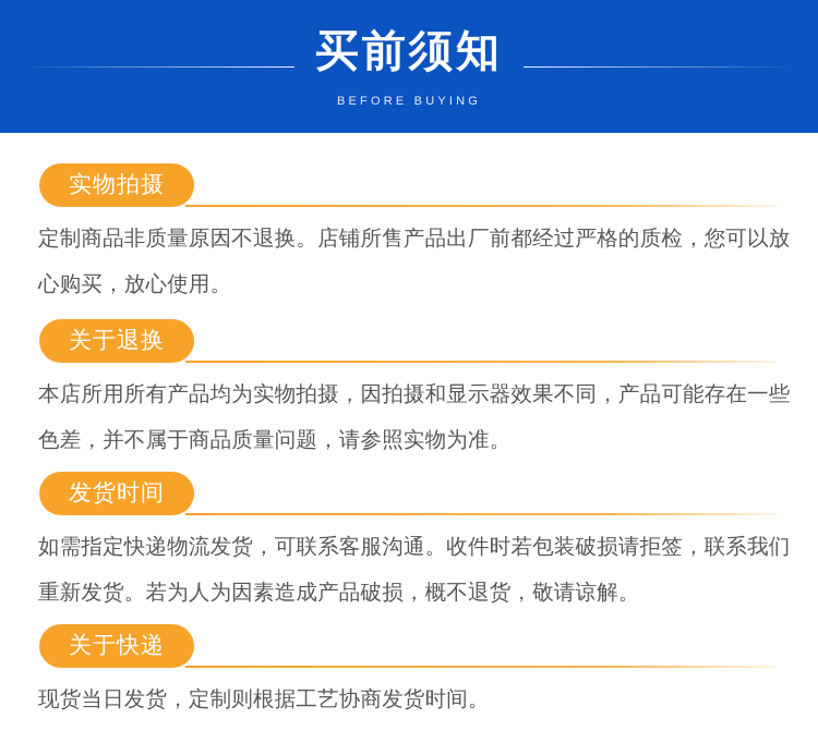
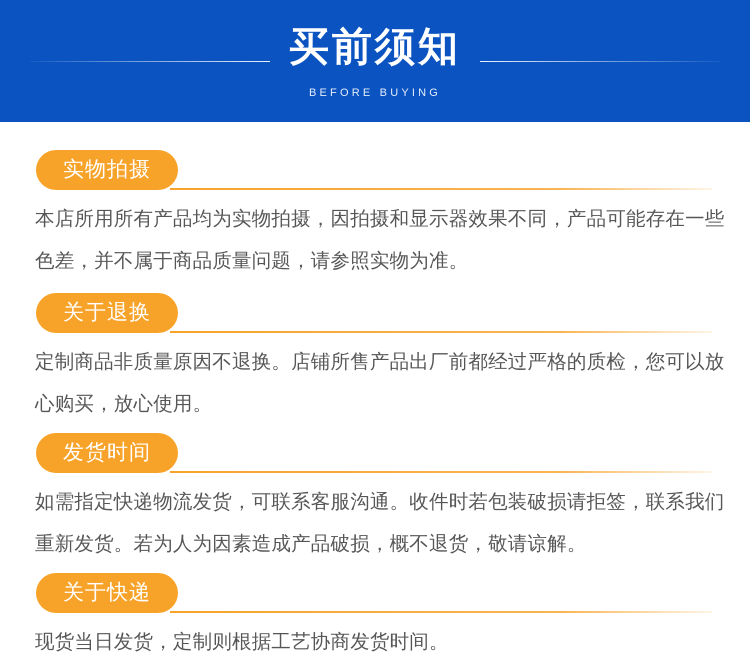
  买前须知
  BEFORE BUYING
  实物拍摄
- 定制商品非质量原因不退换。店铺所售产品出厂前都经过严格的质检，您可以放心购买，放心使用。
+ 本店所用所有产品均为实物拍摄，因拍摄和显示器效果不同，产品可能存在一些色差，并不属于商品质量问题，请参照实物为准。
  关于退换
- 本店所用所有产品均为实物拍摄，因拍摄和显示器效果不同，产品可能存在一些色差，并不属于商品质量问题，请参照实物为准。
+ 定制商品非质量原因不退换。店铺所售产品出厂前都经过严格的质检，您可以放心购买，放心使用。
  发货时间
  如需指定快递物流发货，可联系客服沟通。收件时若包装破损请拒签，联系我们重新发货。若为人为因素造成产品破损，概不退货，敬请谅解。
  关于快递
  现货当日发货，定制则根据工艺协商发货时间。
